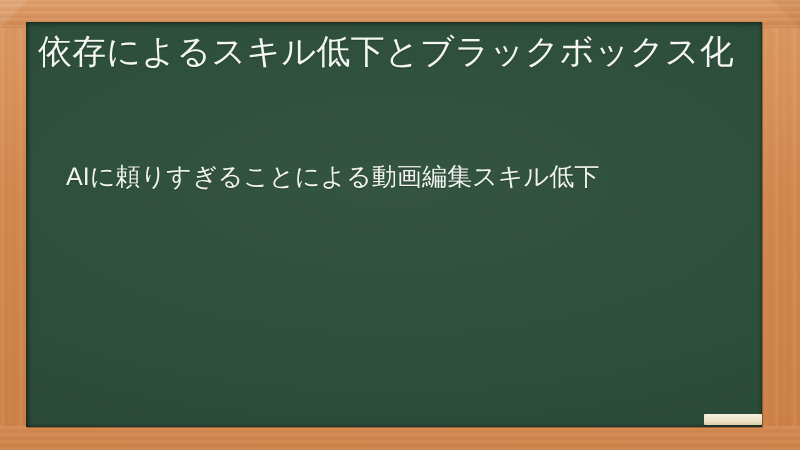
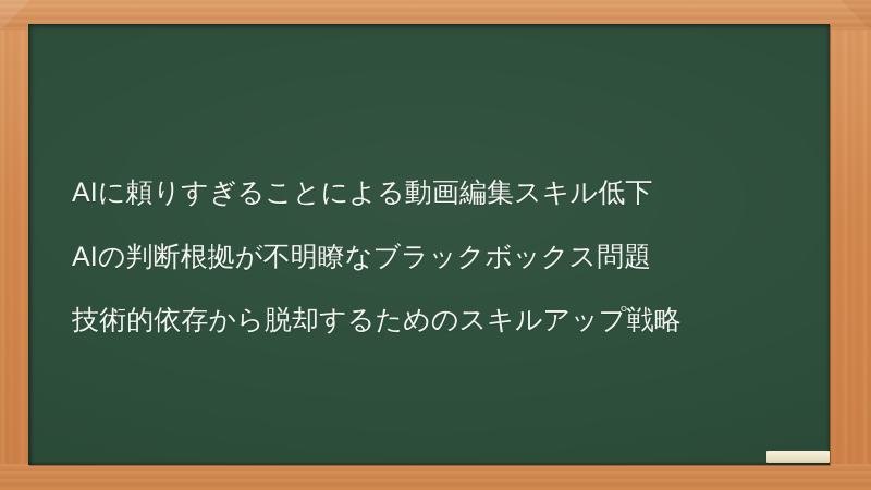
- 依存によるスキル低下とブラックボックス化
  AIに頼りすぎることによる動画編集スキル低下
+ AIの判断根拠が不明瞭なブラックボックス問題
+ 技術的依存から脱却するためのスキルアップ戦略
